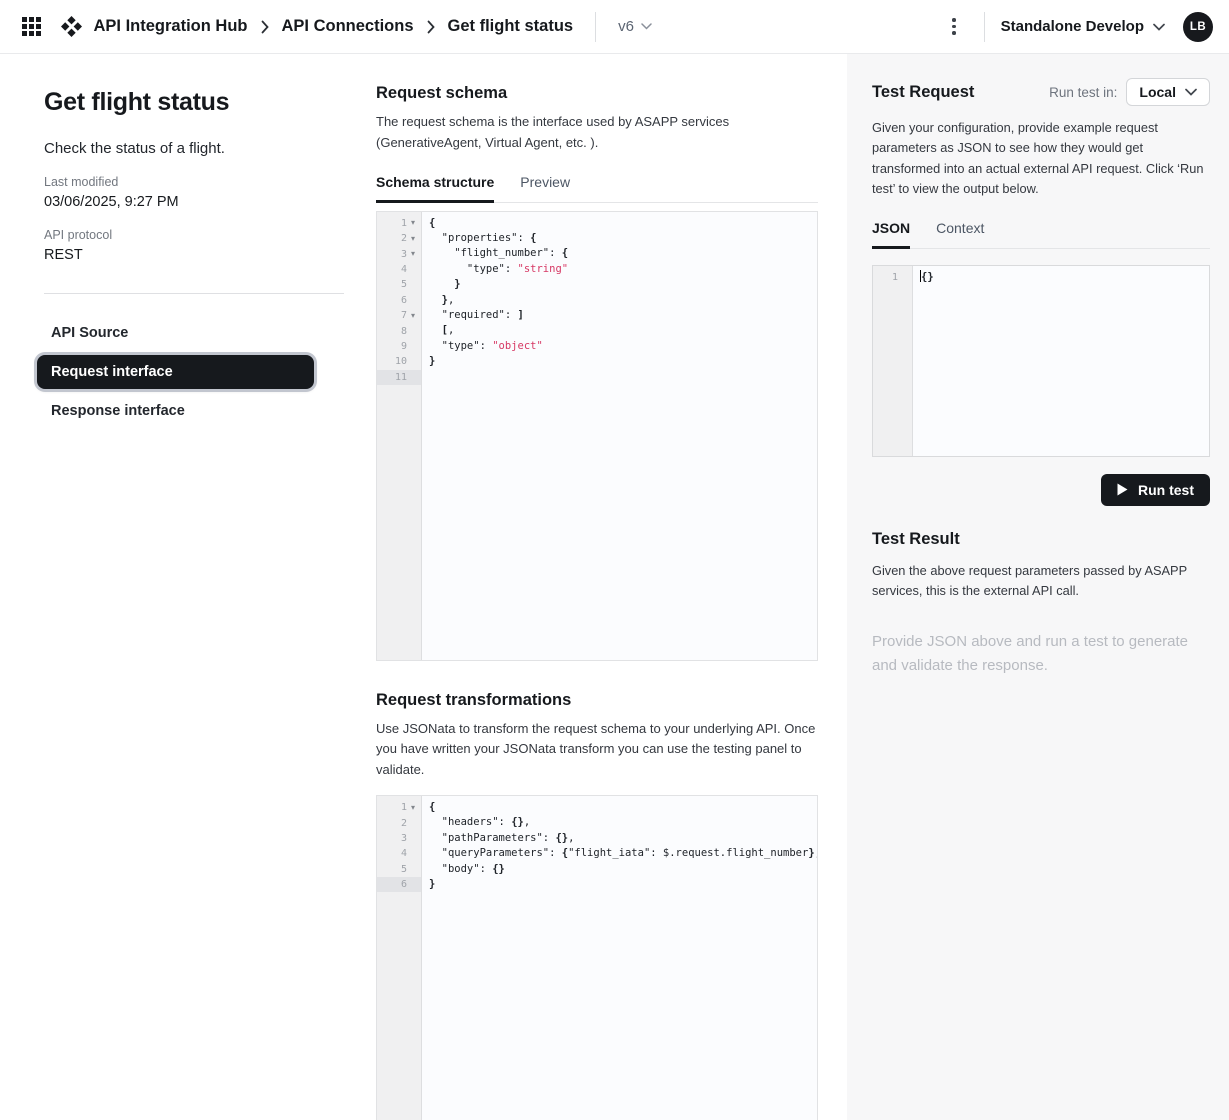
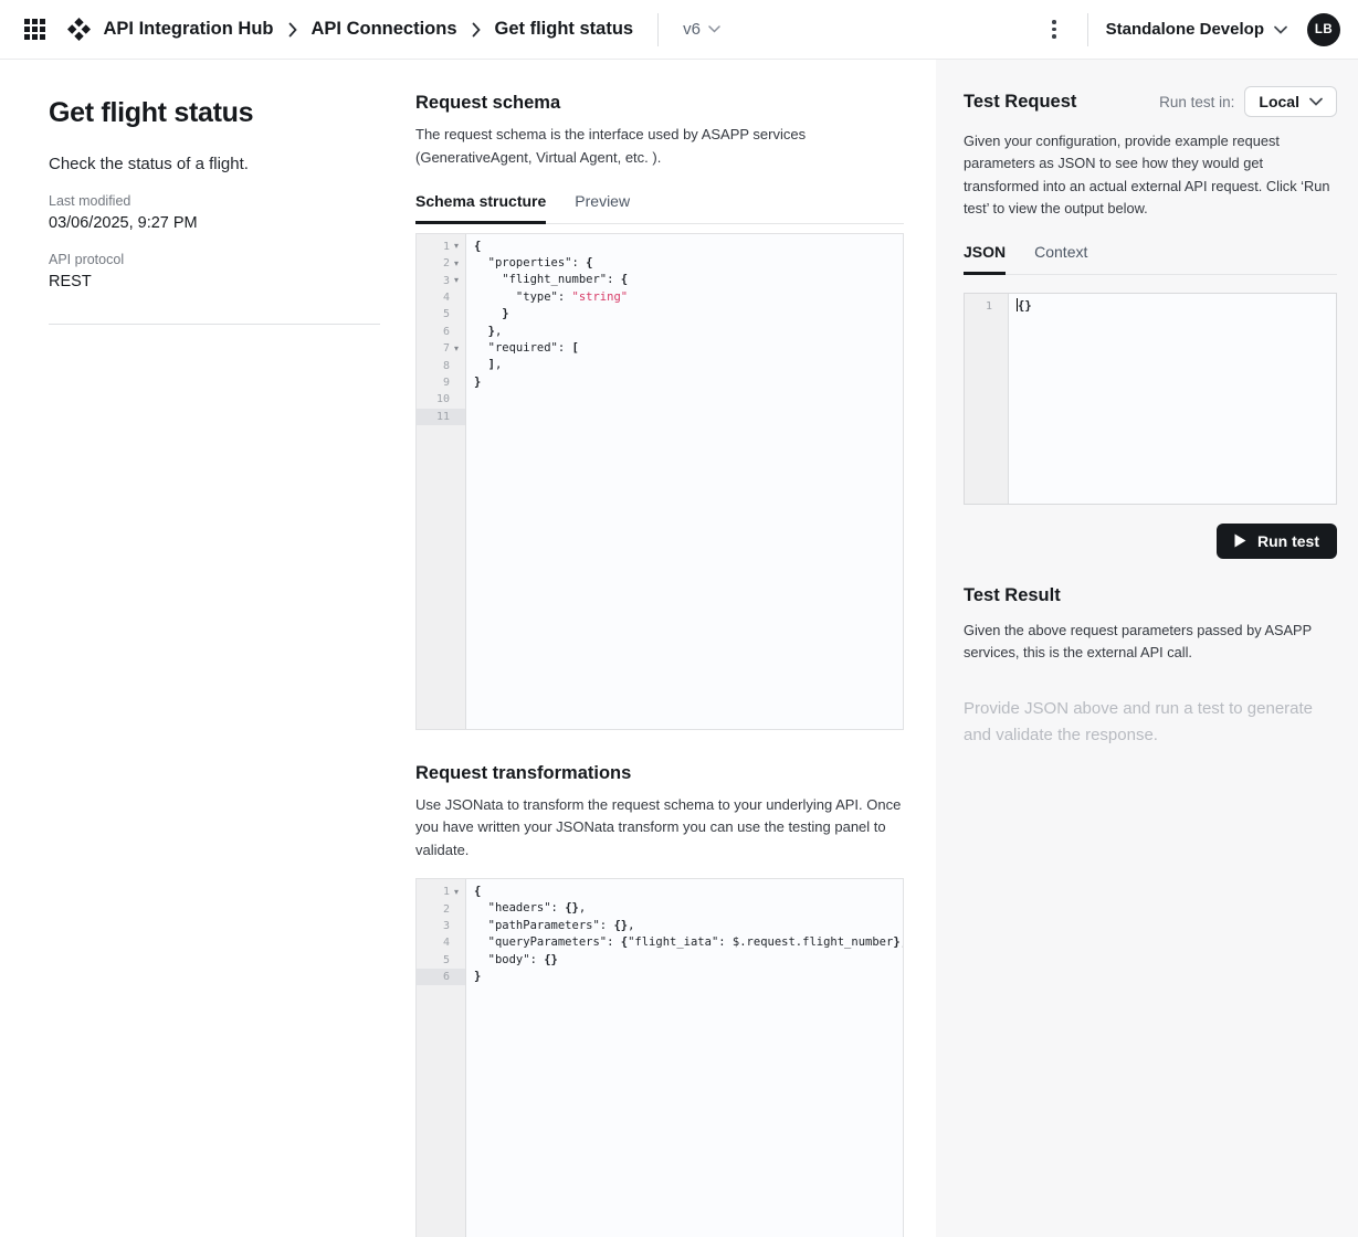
  API Integration Hub
  API Connections
  Get flight status
  v6
  Standalone Develop
  LB
  Get flight status
  Check the status of a flight.
  Last modified
  03/06/2025, 9:27 PM
  API protocol
  REST
- API Source
- Request interface
- Response interface
  Request schema
  The request schema is the interface used by ASAPP services (GenerativeAgent, Virtual Agent, etc. ).
  Schema structure
  Preview
  1
  ▾
  2
  ▾
  3
  ▾
  4
  5
  6
  7
  ▾
  8
  9
  10
  11
  {
  "properties": {
  "flight_number": {
  "type": "string"
  }
  },
- "required": ]
+ "required": [
- [,
+ ],
- "type": "object"
  }
  Request transformations
  Use JSONata to transform the request schema to your underlying API. Once you have written your JSONata transform you can use the testing panel to validate.
  1
  ▾
  2
  3
  4
  5
  6
  {
  "headers": {},
  "pathParameters": {},
  "queryParameters": {"flight_iata": $.request.flight_number}
  "body": {}
  }
  Test Request
  Run test in:
  Local
  Given your configuration, provide example request parameters as JSON to see how they would get transformed into an actual external API request. Click ‘Run test’ to view the output below.
  JSON
  Context
  1
  {}
  Run test
  Test Result
  Given the above request parameters passed by ASAPP services, this is the external API call.
  Provide JSON above and run a test to generate and validate the response.
